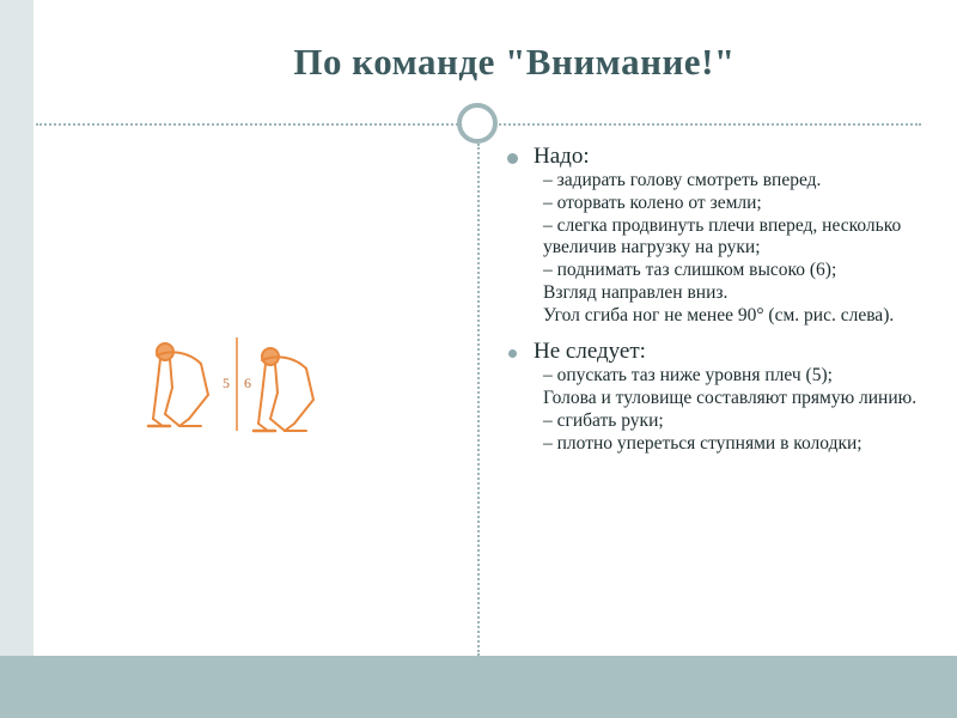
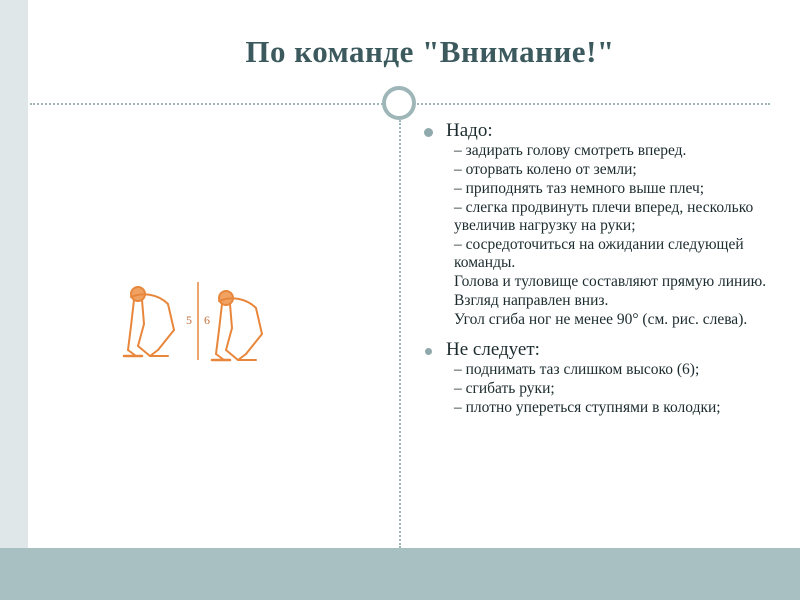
  По команде "Внимание!"
  5
  6
  Надо:
  – задирать голову смотреть вперед.
  – оторвать колено от земли;
+ – приподнять таз немного выше плеч;
  – слегка продвинуть плечи вперед, несколько увеличив нагрузку на руки;
+ – сосредоточиться на ожидании следующей команды.
- – поднимать таз слишком высоко (6);
+ Голова и туловище составляют прямую линию.
  Взгляд направлен вниз.
  Угол сгиба ног не менее 90° (см. рис. слева).
  Не следует:
- – опускать таз ниже уровня плеч (5);
- Голова и туловище составляют прямую линию.
+ – поднимать таз слишком высоко (6);
  – сгибать руки;
  – плотно упереться ступнями в колодки;
